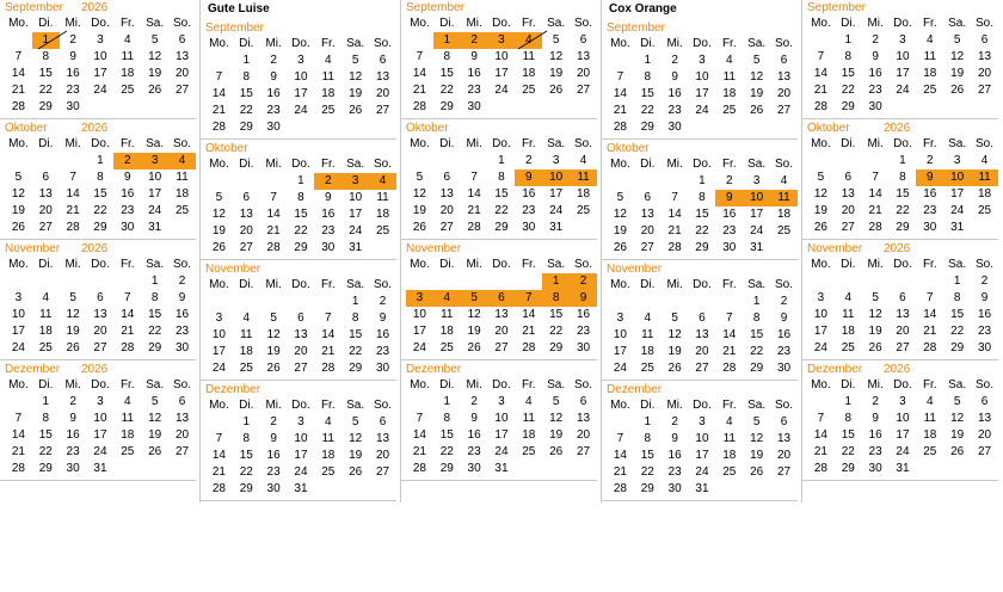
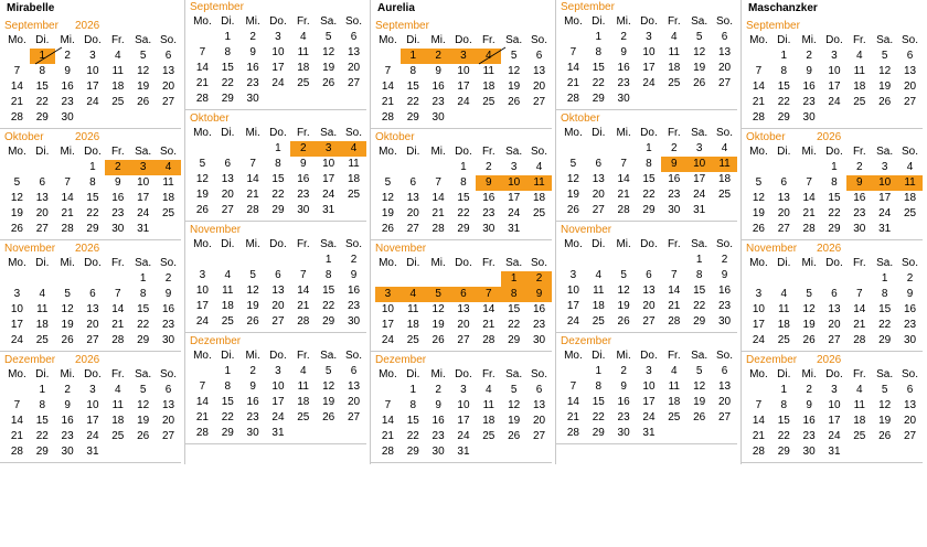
+ Mirabelle
  September
  2026
  Mo.	Di.	Mi.	Do.	Fr.	Sa.	So.
  	1	2	3	4	5	6
  7	8	9	10	11	12	13
  14	15	16	17	18	19	20
  21	22	23	24	25	26	27
  28	29	30
  Oktober
  2026
  Mo.	Di.	Mi.	Do.	Fr.	Sa.	So.
  			1	2	3	4
  5	6	7	8	9	10	11
  12	13	14	15	16	17	18
  19	20	21	22	23	24	25
  26	27	28	29	30	31
  November
  2026
  Mo.	Di.	Mi.	Do.	Fr.	Sa.	So.
  					1	2
  3	4	5	6	7	8	9
  10	11	12	13	14	15	16
  17	18	19	20	21	22	23
  24	25	26	27	28	29	30
  Dezember
  2026
  Mo.	Di.	Mi.	Do.	Fr.	Sa.	So.
  	1	2	3	4	5	6
  7	8	9	10	11	12	13
  14	15	16	17	18	19	20
  21	22	23	24	25	26	27
  28	29	30	31
- Gute Luise
  September
  Mo.	Di.	Mi.	Do.	Fr.	Sa.	So.
  	1	2	3	4	5	6
  7	8	9	10	11	12	13
  14	15	16	17	18	19	20
  21	22	23	24	25	26	27
  28	29	30
  Oktober
  Mo.	Di.	Mi.	Do.	Fr.	Sa.	So.
  			1	2	3	4
  5	6	7	8	9	10	11
  12	13	14	15	16	17	18
  19	20	21	22	23	24	25
  26	27	28	29	30	31
  November
  Mo.	Di.	Mi.	Do.	Fr.	Sa.	So.
  					1	2
  3	4	5	6	7	8	9
  10	11	12	13	14	15	16
  17	18	19	20	21	22	23
  24	25	26	27	28	29	30
  Dezember
  Mo.	Di.	Mi.	Do.	Fr.	Sa.	So.
  	1	2	3	4	5	6
  7	8	9	10	11	12	13
  14	15	16	17	18	19	20
  21	22	23	24	25	26	27
  28	29	30	31
+ Aurelia
  September
  Mo.	Di.	Mi.	Do.	Fr.	Sa.	So.
  	1	2	3	4	5	6
  7	8	9	10	11	12	13
  14	15	16	17	18	19	20
  21	22	23	24	25	26	27
  28	29	30
  Oktober
  Mo.	Di.	Mi.	Do.	Fr.	Sa.	So.
  			1	2	3	4
  5	6	7	8	9	10	11
  12	13	14	15	16	17	18
  19	20	21	22	23	24	25
  26	27	28	29	30	31
  November
  Mo.	Di.	Mi.	Do.	Fr.	Sa.	So.
  					1	2
  3	4	5	6	7	8	9
  10	11	12	13	14	15	16
  17	18	19	20	21	22	23
  24	25	26	27	28	29	30
  Dezember
  Mo.	Di.	Mi.	Do.	Fr.	Sa.	So.
  	1	2	3	4	5	6
  7	8	9	10	11	12	13
  14	15	16	17	18	19	20
  21	22	23	24	25	26	27
  28	29	30	31
- Cox Orange
  September
  Mo.	Di.	Mi.	Do.	Fr.	Sa.	So.
  	1	2	3	4	5	6
  7	8	9	10	11	12	13
  14	15	16	17	18	19	20
  21	22	23	24	25	26	27
  28	29	30
  Oktober
  Mo.	Di.	Mi.	Do.	Fr.	Sa.	So.
  			1	2	3	4
  5	6	7	8	9	10	11
  12	13	14	15	16	17	18
  19	20	21	22	23	24	25
  26	27	28	29	30	31
  November
  Mo.	Di.	Mi.	Do.	Fr.	Sa.	So.
  					1	2
  3	4	5	6	7	8	9
  10	11	12	13	14	15	16
  17	18	19	20	21	22	23
  24	25	26	27	28	29	30
  Dezember
  Mo.	Di.	Mi.	Do.	Fr.	Sa.	So.
  	1	2	3	4	5	6
  7	8	9	10	11	12	13
  14	15	16	17	18	19	20
  21	22	23	24	25	26	27
  28	29	30	31
+ Maschanzker
  September
  Mo.	Di.	Mi.	Do.	Fr.	Sa.	So.
  	1	2	3	4	5	6
  7	8	9	10	11	12	13
  14	15	16	17	18	19	20
  21	22	23	24	25	26	27
  28	29	30
  Oktober
  2026
  Mo.	Di.	Mi.	Do.	Fr.	Sa.	So.
  			1	2	3	4
  5	6	7	8	9	10	11
  12	13	14	15	16	17	18
  19	20	21	22	23	24	25
  26	27	28	29	30	31
  November
  2026
  Mo.	Di.	Mi.	Do.	Fr.	Sa.	So.
  					1	2
  3	4	5	6	7	8	9
  10	11	12	13	14	15	16
  17	18	19	20	21	22	23
  24	25	26	27	28	29	30
  Dezember
  2026
  Mo.	Di.	Mi.	Do.	Fr.	Sa.	So.
  	1	2	3	4	5	6
  7	8	9	10	11	12	13
  14	15	16	17	18	19	20
  21	22	23	24	25	26	27
  28	29	30	31
